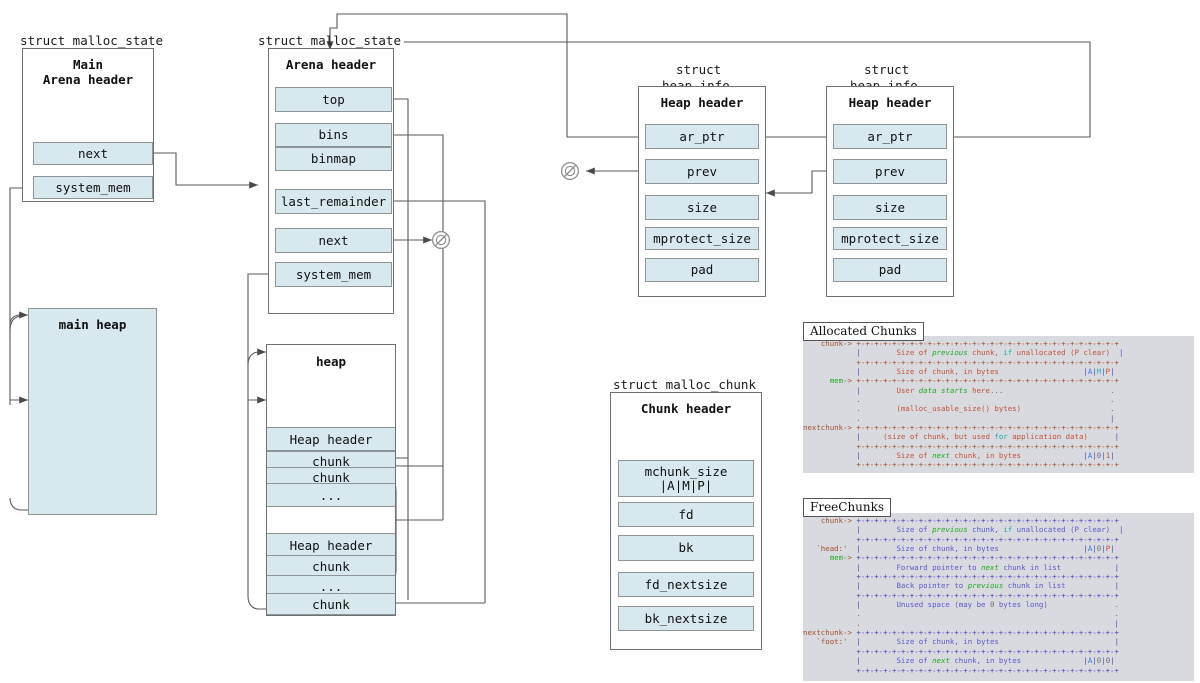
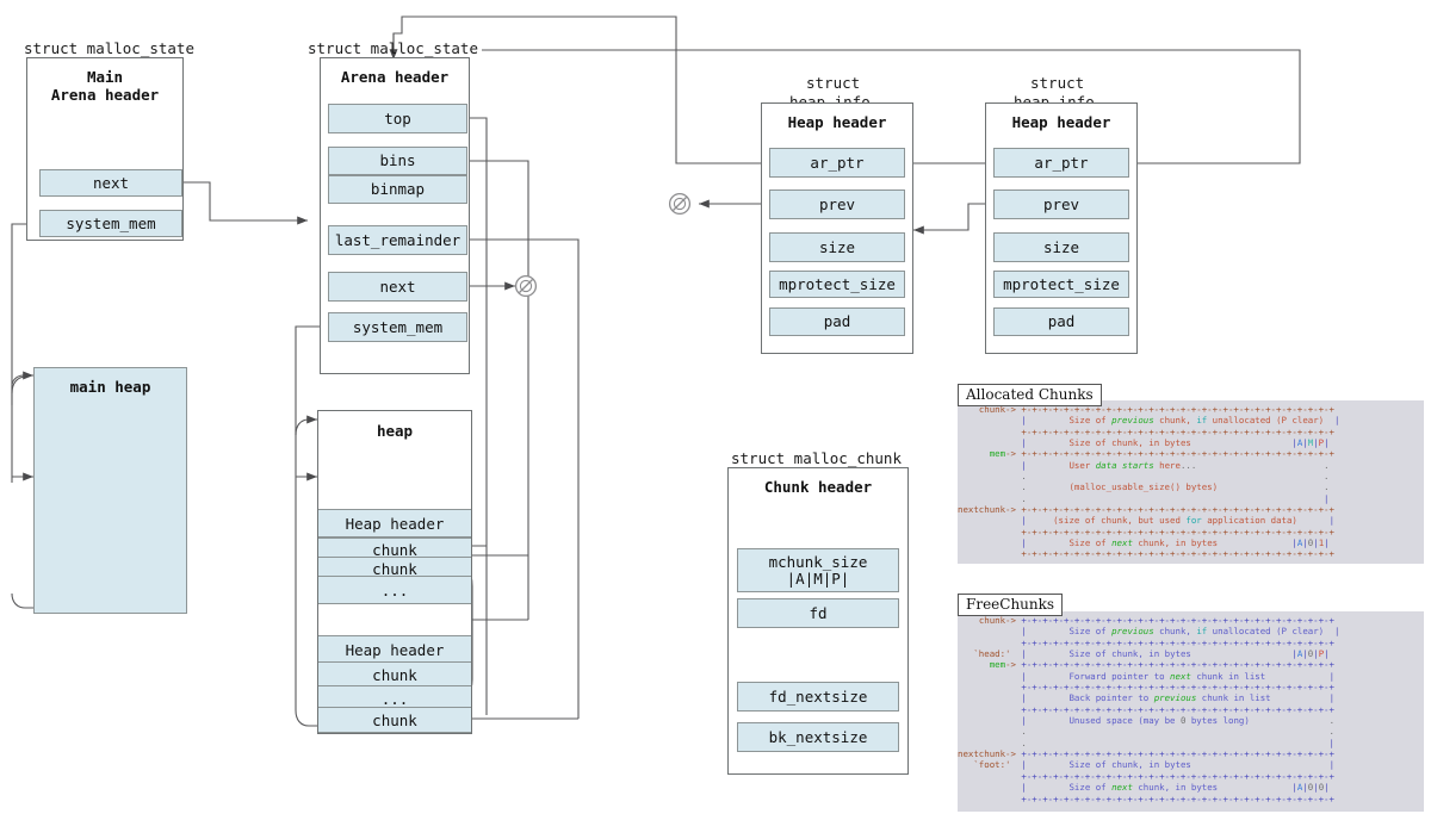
  struct malloc_state
  Main
  Arena header
  next
  system_mem
  main heap
  struct malloc_state
  Arena header
  top
  bins
  binmap
  last_remainder
  next
  system_mem
  heap
  Heap header
  chunk
  chunk
  ...
  Heap header
  chunk
  ...
  chunk
  struct
  Heap header
  ar_ptr
  prev
  size
  mprotect_size
  pad
  struct
  Heap header
  ar_ptr
  prev
  size
  mprotect_size
  pad
  struct malloc_chunk
  Chunk header
  mchunk_size
  |A|M|P|
  fd
- bk
  fd_nextsize
  bk_nextsize
  chunk-> +-+-+-+-+-+-+-+-+-+-+-+-+-+-+-+-+-+-+-+-+-+-+-+-+-+-+-+-+-+ | Size of previous chunk, if unallocated (P clear) | +-+-+-+-+-+-+-+-+-+-+-+-+-+-+-+-+-+-+-+-+-+-+-+-+-+-+-+-+-+ | Size of chunk, in bytes |A|M|P| mem-> +-+-+-+-+-+-+-+-+-+-+-+-+-+-+-+-+-+-+-+-+-+-+-+-+-+-+-+-+-+ | User data starts here... . . . . (malloc_usable_size() bytes) . . | nextchunk-> +-+-+-+-+-+-+-+-+-+-+-+-+-+-+-+-+-+-+-+-+-+-+-+-+-+-+-+-+-+ | (size of chunk, but used for application data) | +-+-+-+-+-+-+-+-+-+-+-+-+-+-+-+-+-+-+-+-+-+-+-+-+-+-+-+-+-+ | Size of next chunk, in bytes |A|0|1| +-+-+-+-+-+-+-+-+-+-+-+-+-+-+-+-+-+-+-+-+-+-+-+-+-+-+-+-+-+
  Allocated Chunks
  chunk-> +-+-+-+-+-+-+-+-+-+-+-+-+-+-+-+-+-+-+-+-+-+-+-+-+-+-+-+-+-+ | Size of previous chunk, if unallocated (P clear) | +-+-+-+-+-+-+-+-+-+-+-+-+-+-+-+-+-+-+-+-+-+-+-+-+-+-+-+-+-+ `head:' | Size of chunk, in bytes |A|0|P| mem-> +-+-+-+-+-+-+-+-+-+-+-+-+-+-+-+-+-+-+-+-+-+-+-+-+-+-+-+-+-+ | Forward pointer to next chunk in list | +-+-+-+-+-+-+-+-+-+-+-+-+-+-+-+-+-+-+-+-+-+-+-+-+-+-+-+-+-+ | Back pointer to previous chunk in list | +-+-+-+-+-+-+-+-+-+-+-+-+-+-+-+-+-+-+-+-+-+-+-+-+-+-+-+-+-+ | Unused space (may be 0 bytes long) . . . . | nextchunk-> +-+-+-+-+-+-+-+-+-+-+-+-+-+-+-+-+-+-+-+-+-+-+-+-+-+-+-+-+-+ `foot:' | Size of chunk, in bytes | +-+-+-+-+-+-+-+-+-+-+-+-+-+-+-+-+-+-+-+-+-+-+-+-+-+-+-+-+-+ | Size of next chunk, in bytes |A|0|0| +-+-+-+-+-+-+-+-+-+-+-+-+-+-+-+-+-+-+-+-+-+-+-+-+-+-+-+-+-+
  FreeChunks
